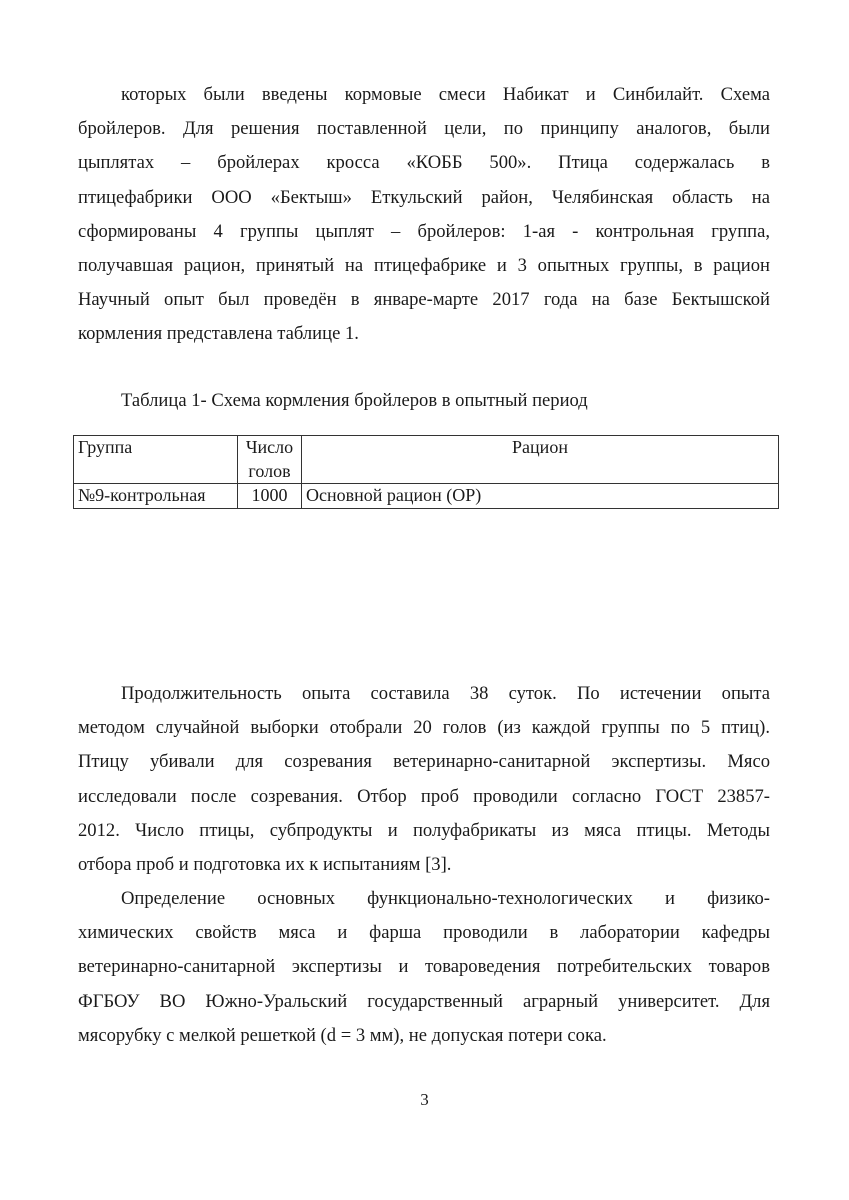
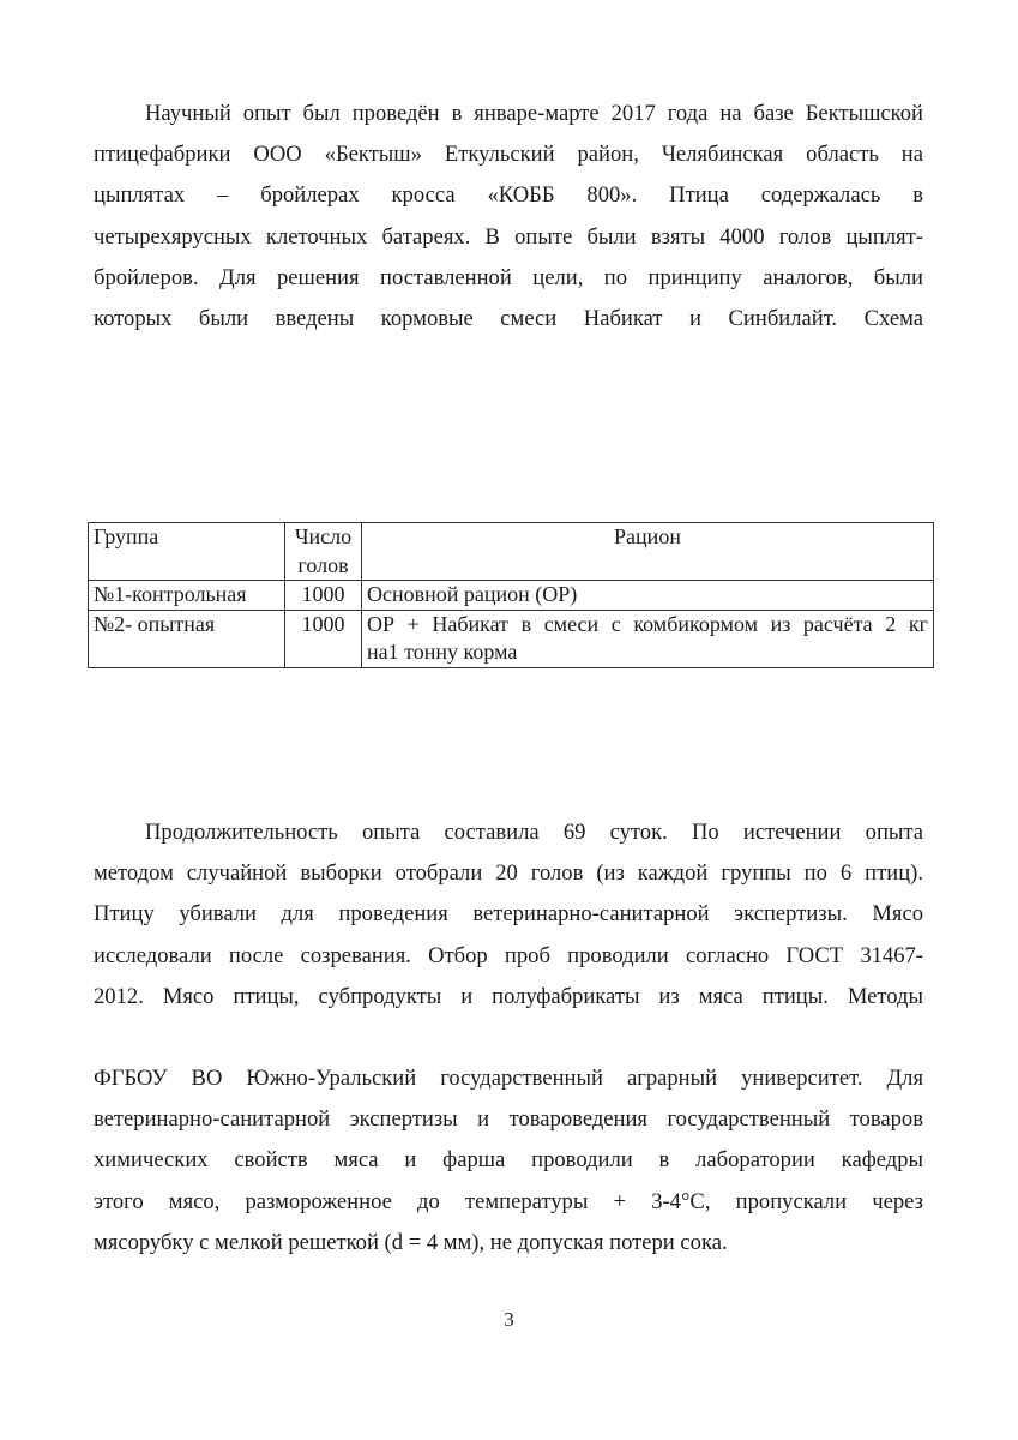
- которых были введены кормовые смеси Набикат и Синбилайт. Схема
+ Научный опыт был проведён в январе-марте 2017 года на базе Бектышской
- бройлеров. Для решения поставленной цели, по принципу аналогов, были
+ птицефабрики ООО «Бектыш» Еткульский район, Челябинская область на
- цыплятах – бройлерах кросса «КОББ 500». Птица содержалась в
+ цыплятах – бройлерах кросса «КОББ 800». Птица содержалась в
+ четырехярусных клеточных батареях. В опыте были взяты 4000 голов цыплят-
- птицефабрики ООО «Бектыш» Еткульский район, Челябинская область на
+ бройлеров. Для решения поставленной цели, по принципу аналогов, были
- сформированы 4 группы цыплят – бройлеров: 1-ая - контрольная группа,
- получавшая рацион, принятый на птицефабрике и 3 опытных группы, в рацион
- Научный опыт был проведён в январе-марте 2017 года на базе Бектышской
+ которых были введены кормовые смеси Набикат и Синбилайт. Схема
- кормления представлена таблице 1.
- Таблица 1- Схема кормления бройлеров в опытный период
  Группа	Число голов	Рацион
- №9-контрольная	1000	Основной рацион (ОР)
+ №1-контрольная	1000	Основной рацион (ОР)
+ №2- опытная	1000	ОР + Набикат в смеси с комбикормом из расчёта 2 кг на1 тонну корма
- Продолжительность опыта составила 38 суток. По истечении опыта
+ Продолжительность опыта составила 69 суток. По истечении опыта
- методом случайной выборки отобрали 20 голов (из каждой группы по 5 птиц).
+ методом случайной выборки отобрали 20 голов (из каждой группы по 6 птиц).
- Птицу убивали для созревания ветеринарно-санитарной экспертизы. Мясо
+ Птицу убивали для проведения ветеринарно-санитарной экспертизы. Мясо
- исследовали после созревания. Отбор проб проводили согласно ГОСТ 23857-
+ исследовали после созревания. Отбор проб проводили согласно ГОСТ 31467-
- 2012. Число птицы, субпродукты и полуфабрикаты из мяса птицы. Методы
+ 2012. Мясо птицы, субпродукты и полуфабрикаты из мяса птицы. Методы
- отбора проб и подготовка их к испытаниям [3].
- Определение основных функционально-технологических и физико-
- химических свойств мяса и фарша проводили в лаборатории кафедры
+ ФГБОУ ВО Южно-Уральский государственный аграрный университет. Для
- ветеринарно-санитарной экспертизы и товароведения потребительских товаров
+ ветеринарно-санитарной экспертизы и товароведения государственный товаров
- ФГБОУ ВО Южно-Уральский государственный аграрный университет. Для
+ химических свойств мяса и фарша проводили в лаборатории кафедры
+ этого мясо, размороженное до температуры + 3-4°С, пропускали через
- мясорубку с мелкой решеткой (d = 3 мм), не допуская потери сока.
+ мясорубку с мелкой решеткой (d = 4 мм), не допуская потери сока.
  3
